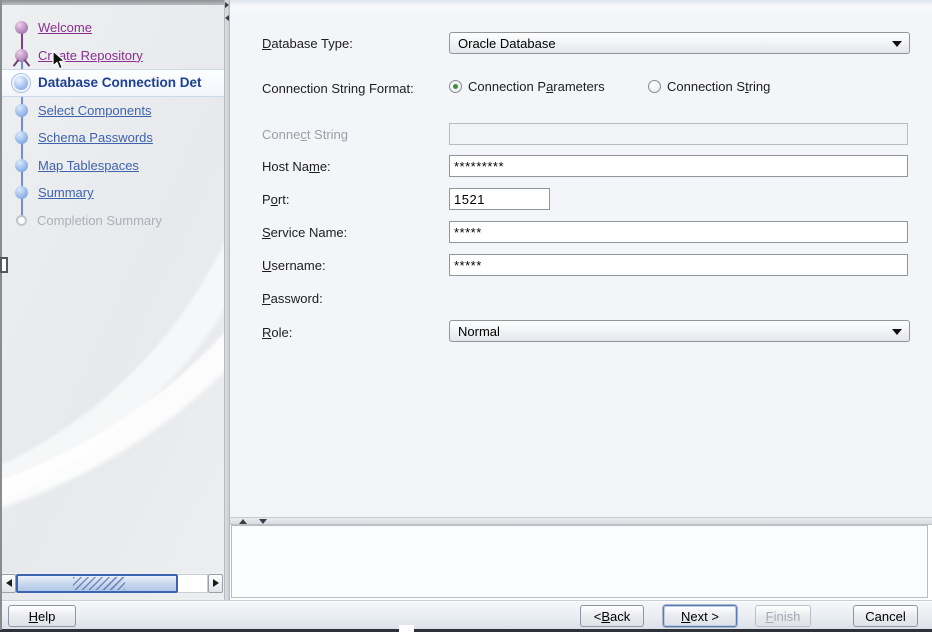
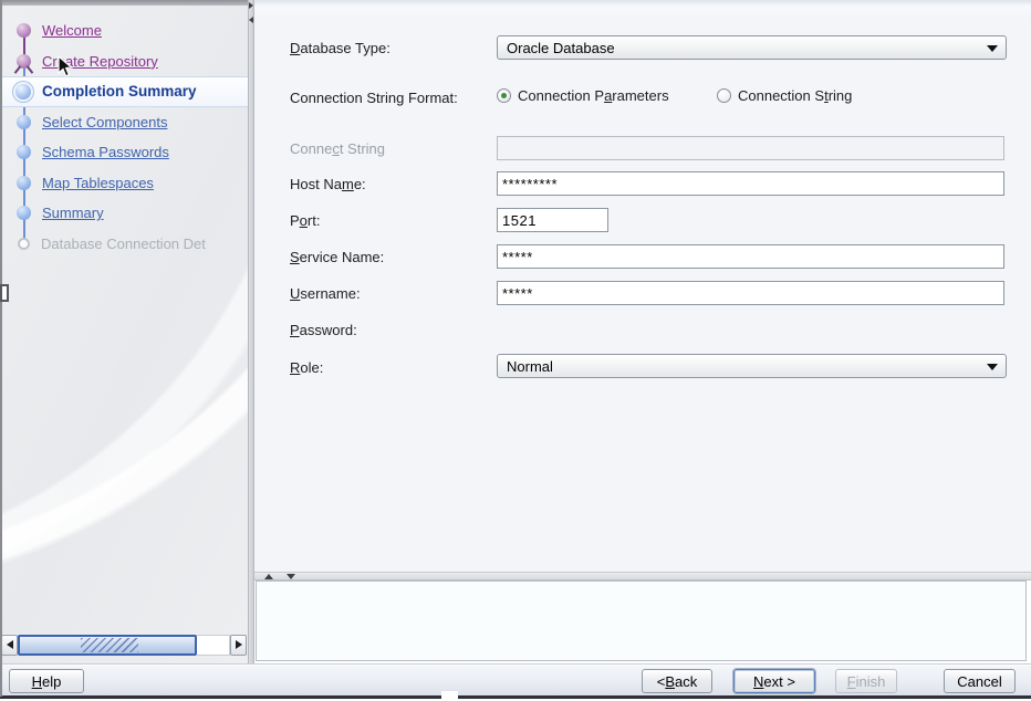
  Welcome
  Crate Repository
- Database Connection Det
+ Completion Summary
  Select Components
  Schema Passwords
  Map Tablespaces
  Summary
- Completion Summary
+ Database Connection Det
  Database Type:
  Oracle Database
  Connection String Format:
  Connection Parameters
  Connection String
  Connect String
  Host Name:
  *********
  Port:
  1521
  Service Name:
  *****
  Username:
  *****
  Password:
  Role:
  Normal
  H
  elp
  <
  B
  ack
  N
  ext >
  F
  inish
  Cancel
